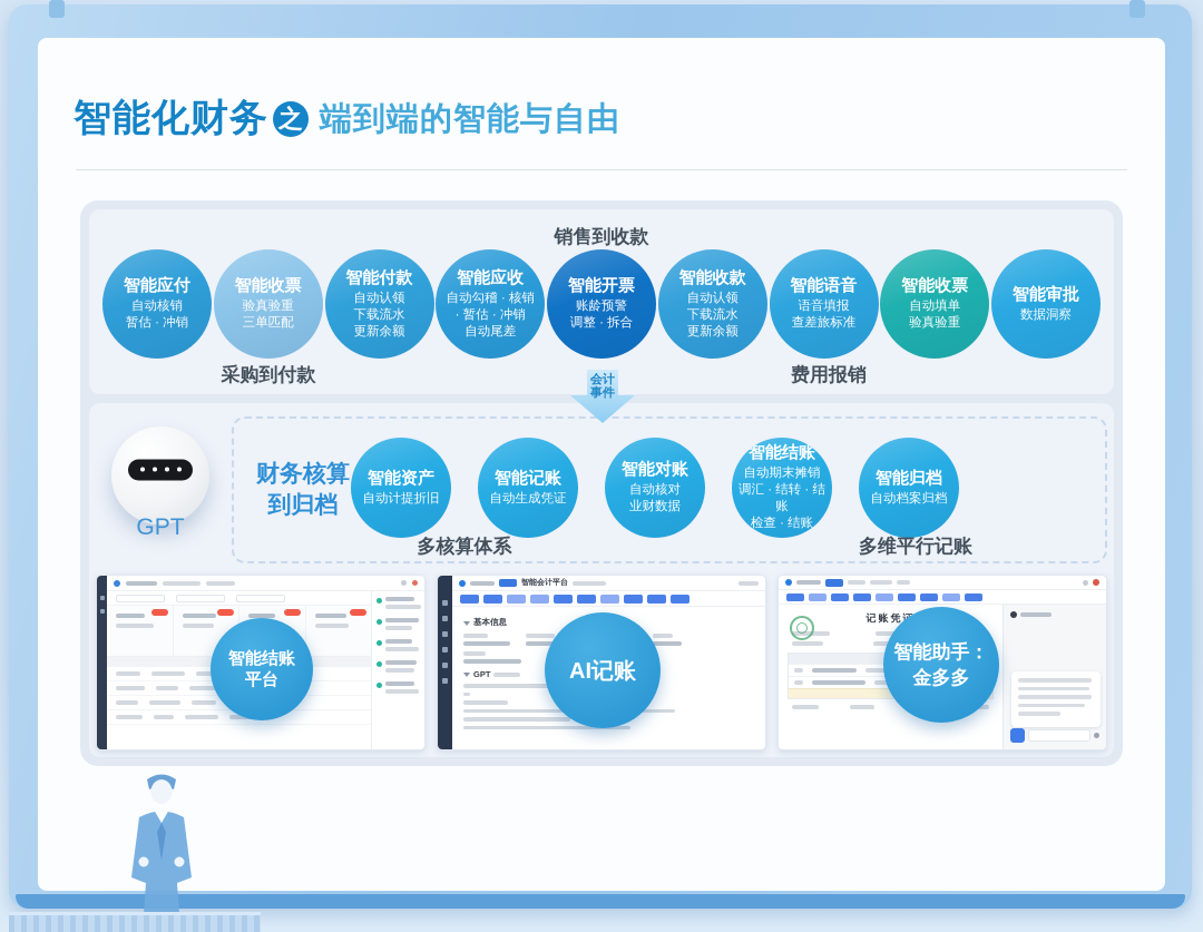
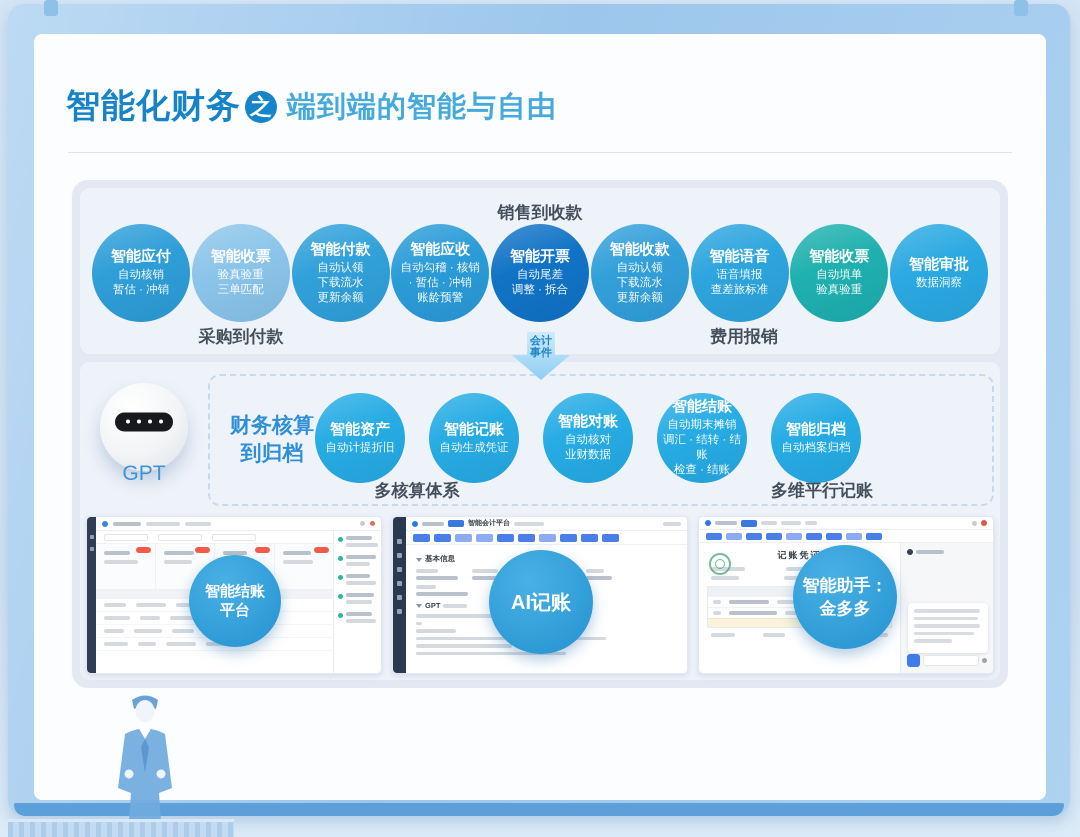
  智能化财务
  之
  端到端的智能与自由
  销售到收款
  智能应付
  自动核销
  暂估 · 冲销
  智能收票
  验真验重
  三单匹配
  智能付款
  自动认领
  下载流水
  更新余额
  智能应收
  自动勾稽 · 核销
  · 暂估 · 冲销
- 自动尾差
+ 账龄预警
  智能开票
- 账龄预警
+ 自动尾差
  调整 · 拆合
  智能收款
  自动认领
  下载流水
  更新余额
  智能语音
  语音填报
  查差旅标准
  智能收票
  自动填单
  验真验重
  智能审批
  数据洞察
  采购到付款
  费用报销
  会计
  事件
  GPT
  财务核算
  到归档
  智能资产
  自动计提折旧
  智能记账
  自动生成凭证
  智能对账
  自动核对
  业财数据
  智能结账
  自动期末摊销
  调汇 · 结转 · 结账
  检查 · 结账
  智能归档
  自动档案归档
  多核算体系
  多维平行记账
  智能结账
  平台
  基本信息
  GPT
  AI记账
  记账凭
  智能助手：
  金多多
